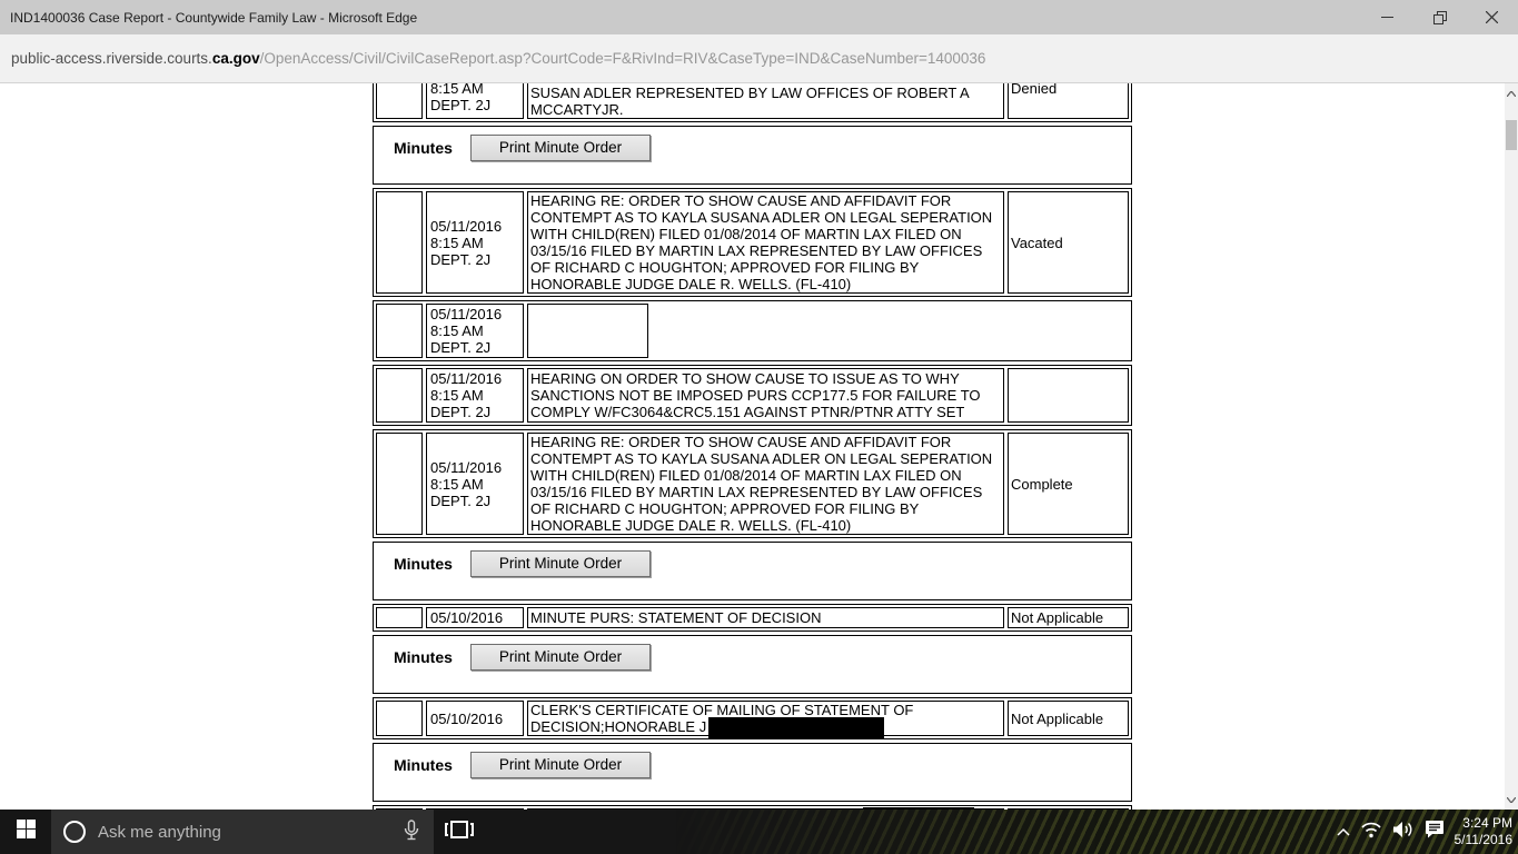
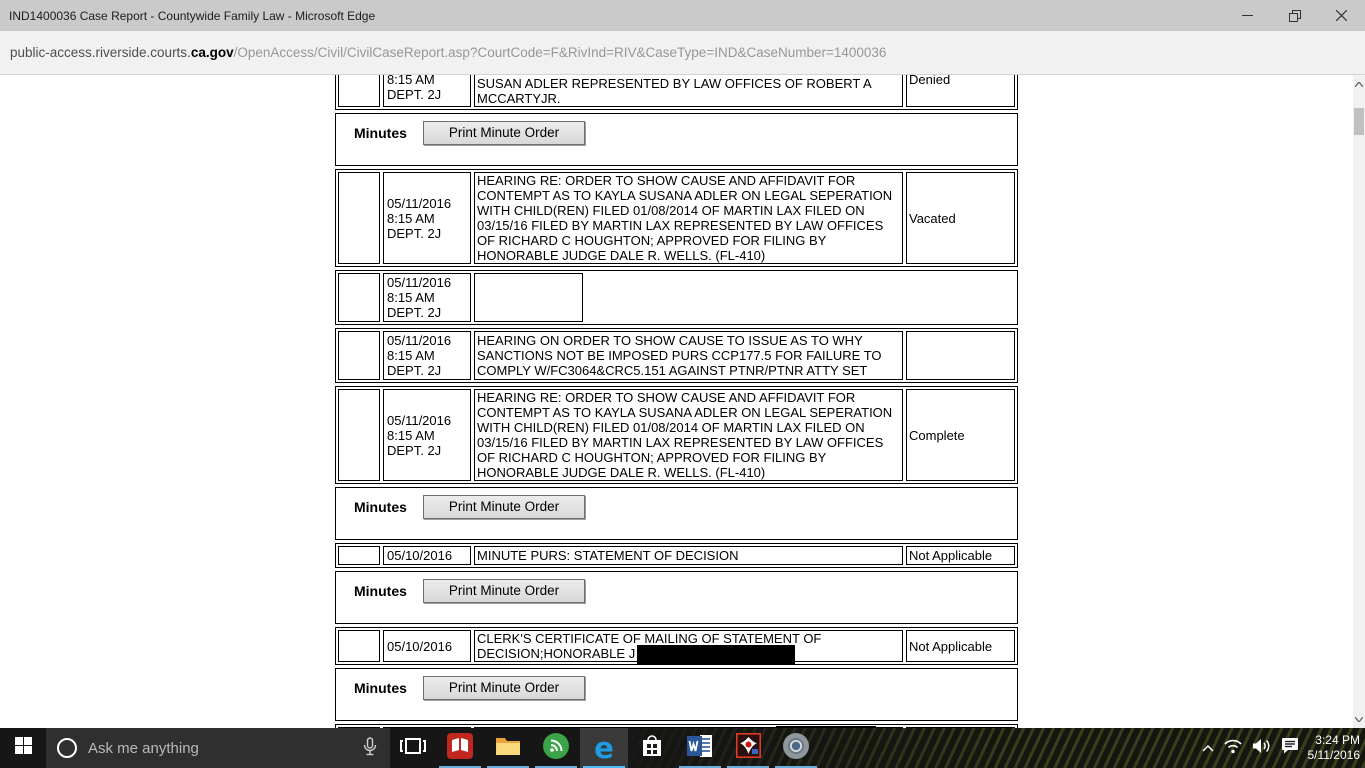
  IND1400036 Case Report - Countywide Family Law - Microsoft Edge
  public-access.riverside.courts.ca.gov/OpenAccess/Civil/CivilCaseReport.asp?CourtCode=F&RivInd=RIV&CaseType=IND&CaseNumber=1400036
  8:15 AM
  DEPT. 2J
  SUSAN ADLER REPRESENTED BY LAW OFFICES OF ROBERT A MCCARTYJR.
  Denied
  Minutes Print Minute Order
  05/11/2016
  8:15 AM
  DEPT. 2J
  HEARING RE: ORDER TO SHOW CAUSE AND AFFIDAVIT FOR CONTEMPT AS TO KAYLA SUSANA ADLER ON LEGAL SEPERATION WITH CHILD(REN) FILED 01/08/2014 OF MARTIN LAX FILED ON 03/15/16 FILED BY MARTIN LAX REPRESENTED BY LAW OFFICES OF RICHARD C HOUGHTON; APPROVED FOR FILING BY HONORABLE JUDGE DALE R. WELLS. (FL-410)
  Vacated
  05/11/2016
  8:15 AM
  DEPT. 2J
  05/11/2016
  8:15 AM
  DEPT. 2J
  HEARING ON ORDER TO SHOW CAUSE TO ISSUE AS TO WHY SANCTIONS NOT BE IMPOSED PURS CCP177.5 FOR FAILURE TO COMPLY W/FC3064&CRC5.151 AGAINST PTNR/PTNR ATTY SET
  05/11/2016
  8:15 AM
  DEPT. 2J
  HEARING RE: ORDER TO SHOW CAUSE AND AFFIDAVIT FOR CONTEMPT AS TO KAYLA SUSANA ADLER ON LEGAL SEPERATION WITH CHILD(REN) FILED 01/08/2014 OF MARTIN LAX FILED ON 03/15/16 FILED BY MARTIN LAX REPRESENTED BY LAW OFFICES OF RICHARD C HOUGHTON; APPROVED FOR FILING BY HONORABLE JUDGE DALE R. WELLS. (FL-410)
  Complete
  Minutes Print Minute Order
  05/10/2016
  MINUTE PURS: STATEMENT OF DECISION
  Not Applicable
  Minutes Print Minute Order
  05/10/2016
  CLERK'S CERTIFICATE OF MAILING OF STATEMENT OF DECISION;HONORABLE J
  Not Applicable
  Minutes Print Minute Order
  Ask me anything
+ e
  3:24 PM
  5/11/2016
